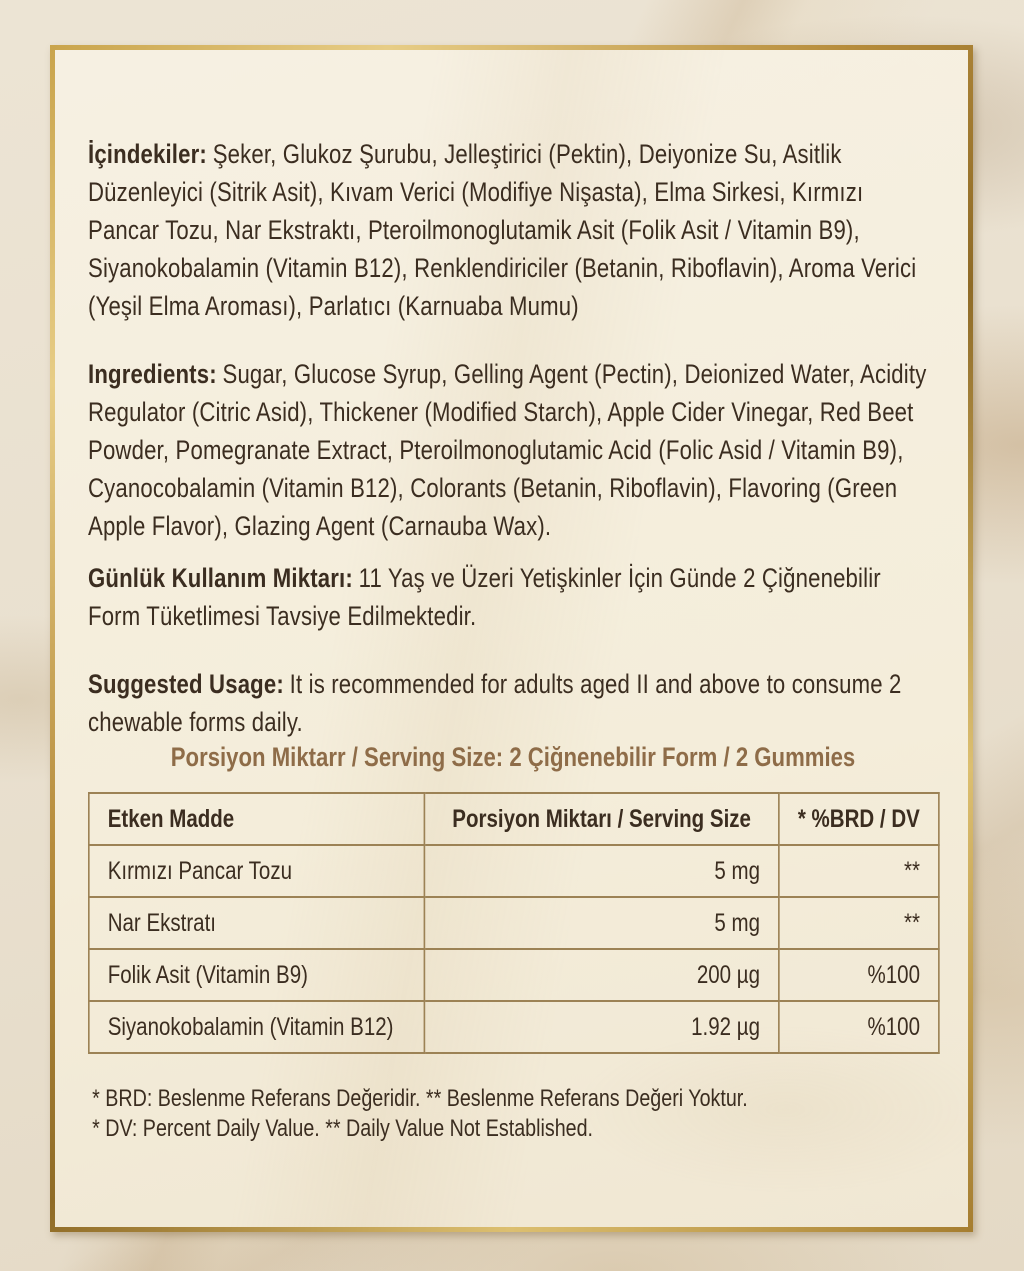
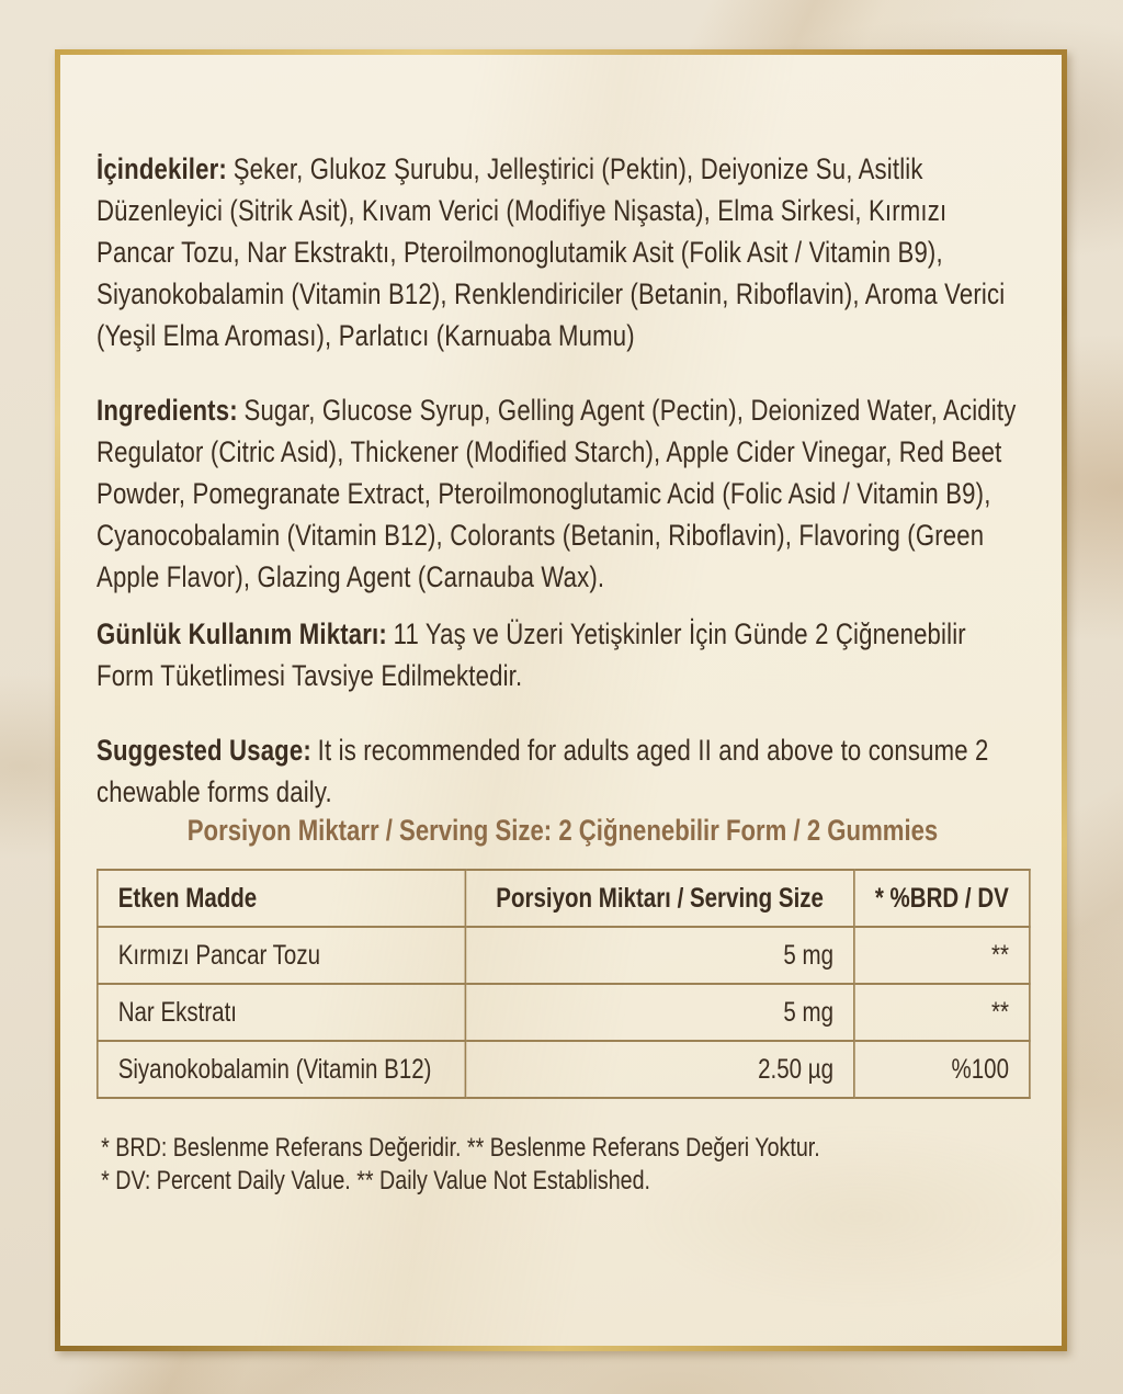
  İçindekiler: Şeker, Glukoz Şurubu, Jelleştirici (Pektin), Deiyonize Su, Asitlik Düzenleyici (Sitrik Asit), Kıvam Verici (Modifiye Nişasta), Elma Sirkesi, Kırmızı Pancar Tozu, Nar Ekstraktı, Pteroilmonoglutamik Asit (Folik Asit / Vitamin B9), Siyanokobalamin (Vitamin B12), Renklendiriciler (Betanin, Riboflavin), Aroma Verici (Yeşil Elma Aroması), Parlatıcı (Karnuaba Mumu)
  Ingredients: Sugar, Glucose Syrup, Gelling Agent (Pectin), Deionized Water, Acidity Regulator (Citric Asid), Thickener (Modified Starch), Apple Cider Vinegar, Red Beet Powder, Pomegranate Extract, Pteroilmonoglutamic Acid (Folic Asid / Vitamin B9), Cyanocobalamin (Vitamin B12), Colorants (Betanin, Riboflavin), Flavoring (Green Apple Flavor), Glazing Agent (Carnauba Wax).
  Günlük Kullanım Miktarı: 11 Yaş ve Üzeri Yetişkinler İçin Günde 2 Çiğnenebilir Form Tüketlimesi Tavsiye Edilmektedir.
  Suggested Usage: It is recommended for adults aged II and above to consume 2 chewable forms daily.
  Porsiyon Miktarr / Serving Size: 2 Çiğnenebilir Form / 2 Gummies
  Etken Madde	Porsiyon Miktarı / Serving Size	* %BRD / DV
  Kırmızı Pancar Tozu	5 mg	**
  Nar Ekstratı	5 mg	**
- Folik Asit (Vitamin B9)	200 µg	%100
- Siyanokobalamin (Vitamin B12)	1.92 µg	%100
+ Siyanokobalamin (Vitamin B12)	2.50 µg	%100
  * BRD: Beslenme Referans Değeridir. ** Beslenme Referans Değeri Yoktur.
  * DV: Percent Daily Value. ** Daily Value Not Established.
